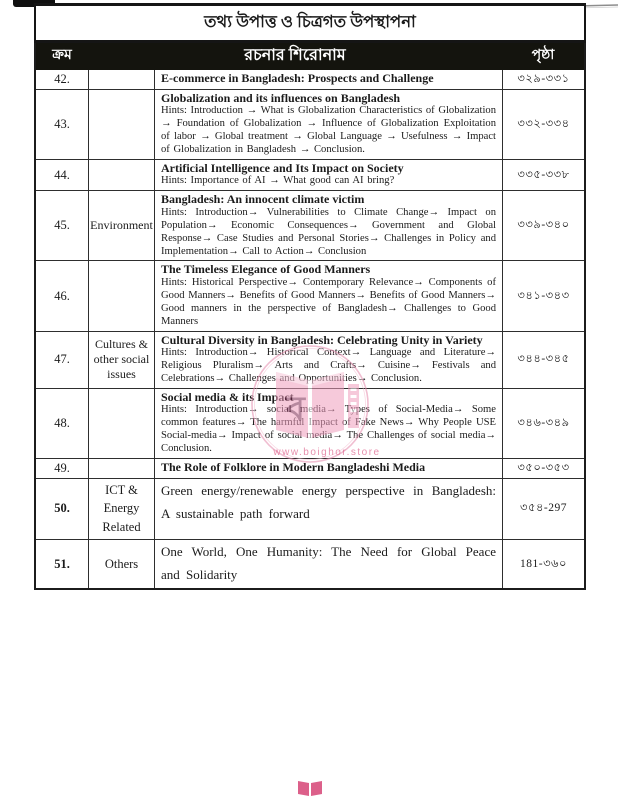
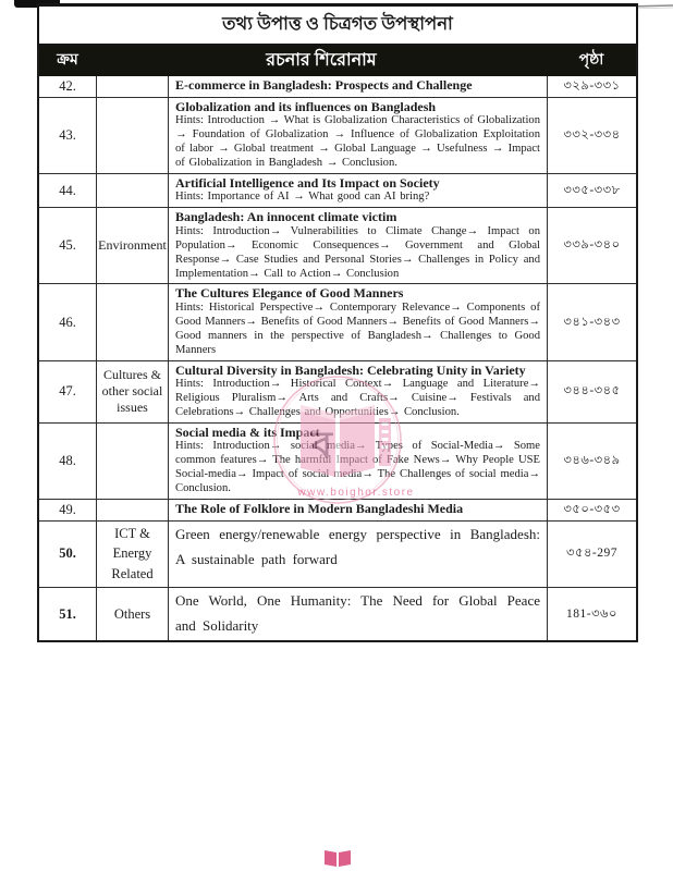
  ক্রম
  রচনার শিরোনাম
  পৃষ্ঠা
  42.
  E-commerce in Bangladesh: Prospects and Challenge
  ৩২৯-৩৩১
  43.
  Globalization and its influences on Bangladesh
  Hints: Introduction → What is Globalization Characteristics of Globalization → Foundation of Globalization → Influence of Globalization Exploitation of labor → Global treatment → Global Language → Usefulness → Impact of Globalization in Bangladesh → Conclusion.
  ৩৩২-৩৩৪
  44.
  Artificial Intelligence and Its Impact on Society
  Hints: Importance of AI → What good can AI bring?
  ৩৩৫-৩৩৮
  45.
  Environment
  Bangladesh: An innocent climate victim
  Hints: Introduction→ Vulnerabilities to Climate Change→ Impact on Population→ Economic Consequences→ Government and Global Response→ Case Studies and Personal Stories→ Challenges in Policy and Implementation→ Call to Action→ Conclusion
  ৩৩৯-৩৪০
  46.
- The Timeless Elegance of Good Manners
+ The Cultures Elegance of Good Manners
  Hints: Historical Perspective→ Contemporary Relevance→ Components of Good Manners→ Benefits of Good Manners→ Benefits of Good Manners→ Good manners in the perspective of Bangladesh→ Challenges to Good Manners
  ৩৪১-৩৪৩
  47.
  Cultures & other social issues
  Cultural Diversity in Bangladesh: Celebrating Unity in Variety
  Hints: Introduction→ Historical Context→ Language and Literature→ Religious Pluralism→ Arts and Crafts→ Cuisine→ Festivals and Celebrations→ Challenges and Opportunities→ Conclusion.
  ৩৪৪-৩৪৫
  48.
  Social media & its Impact
  Hints: Introduction→ social media→ Types of Social-Media→ Some common features→ The harmful Impact of Fake News→ Why People USE Social-media→ Impact of social media→ The Challenges of social media→ Conclusion.
  ৩৪৬-৩৪৯
  49.
  The Role of Folklore in Modern Bangladeshi Media
  ৩৫০-৩৫৩
  50.
  ICT & Energy Related
  Green energy/renewable energy perspective in Bangladesh: A sustainable path forward
  ৩৫৪-297
  51.
  Others
  One World, One Humanity: The Need for Global Peace and Solidarity
  181-৩৬০
  তথ্য উপাত্ত ও চিত্রগত উপস্থাপনা
  ব
  www.boighor.store
